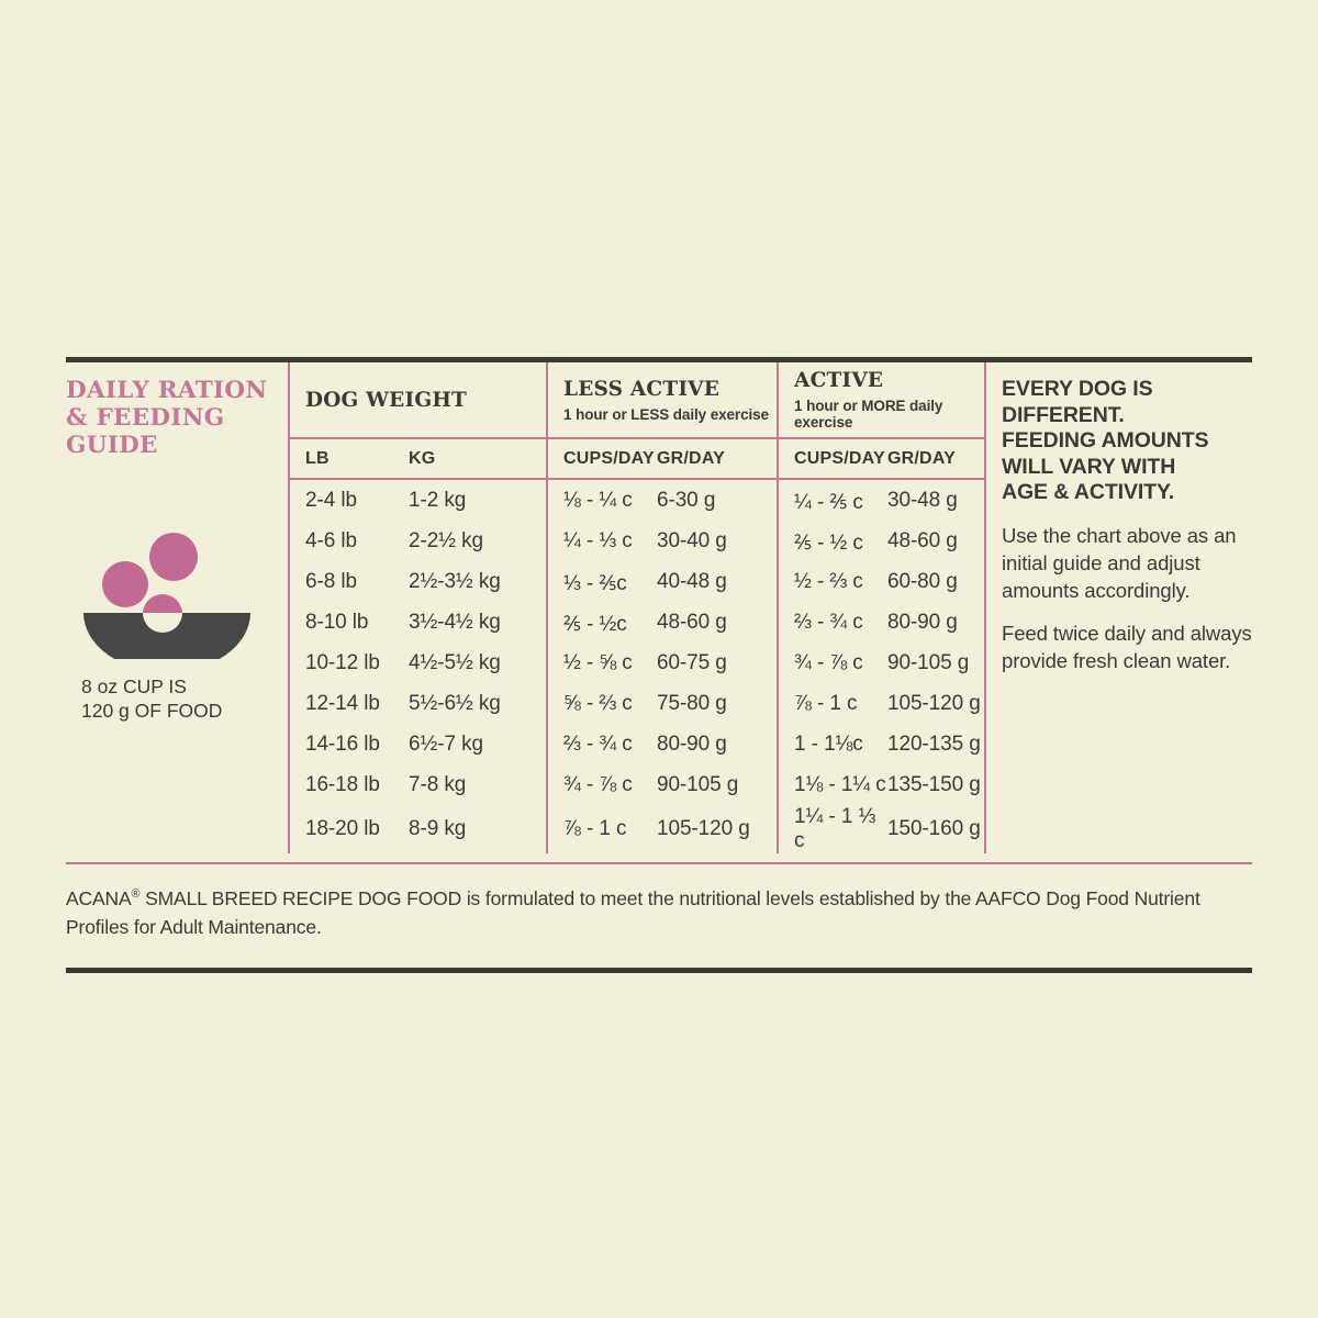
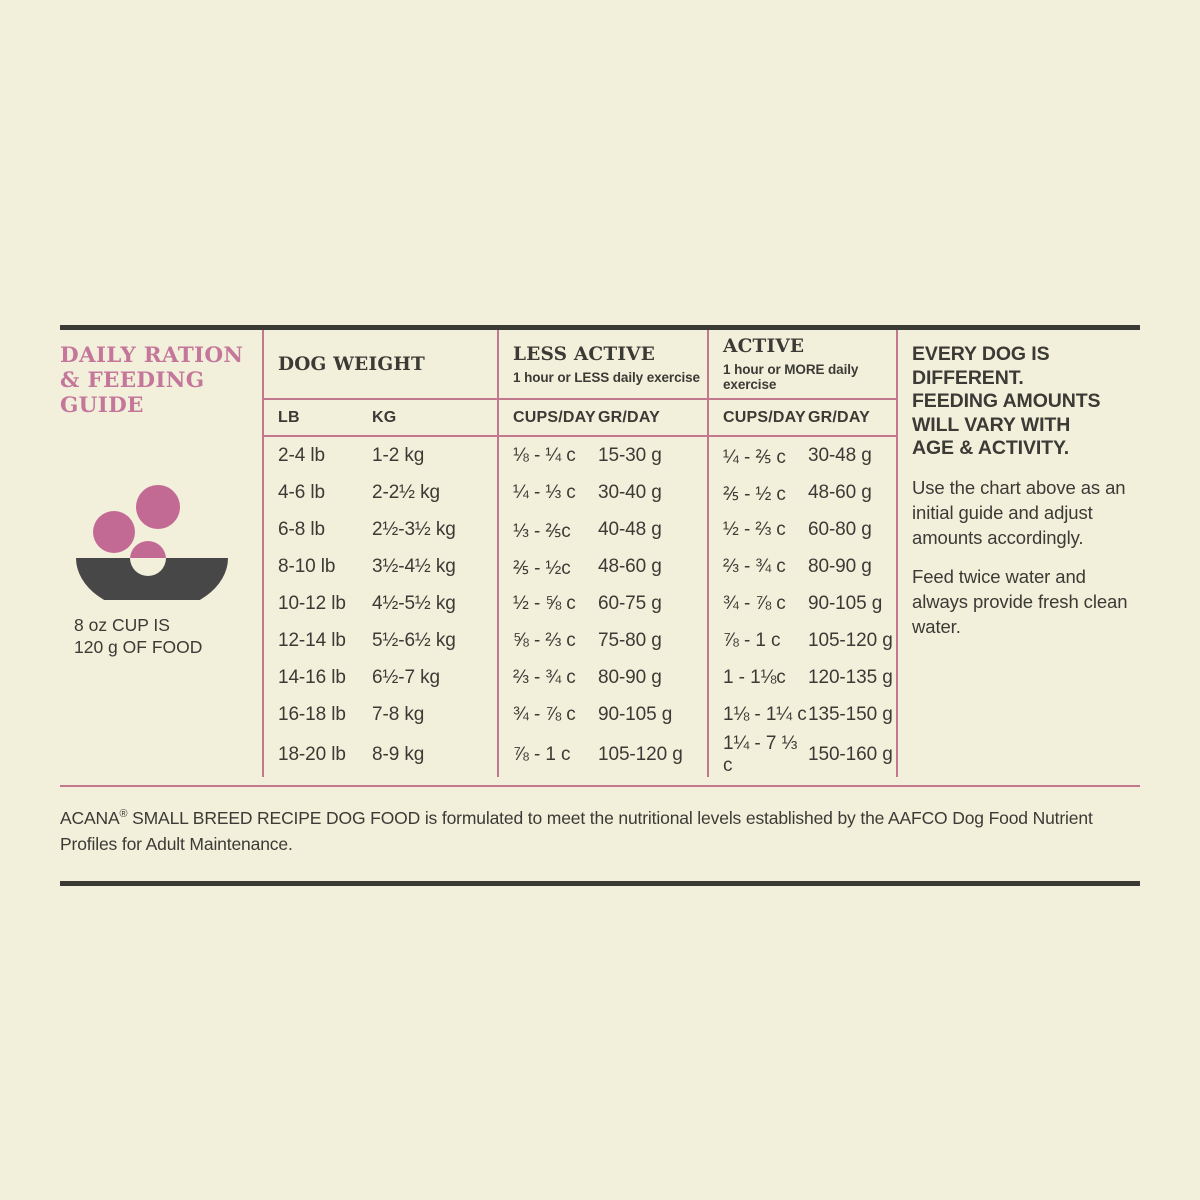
  DAILY RATION
  & FEEDING
  GUIDE
  8 oz CUP IS
  120 g OF FOOD
  DOG WEIGHT	LESS ACTIVE 1 hour or LESS daily exercise	ACTIVE 1 hour or MORE daily exercise
  LB	KG	CUPS/DAY	GR/DAY	CUPS/DAY	GR/DAY
- 2-4 lb	1-2 kg	⅛ - ¼ c	6-30 g	¼ - ⅖ c	30-48 g
+ 2-4 lb	1-2 kg	⅛ - ¼ c	15-30 g	¼ - ⅖ c	30-48 g
  4-6 lb	2-2½ kg	¼ - ⅓ c	30-40 g	⅖ - ½ c	48-60 g
  6-8 lb	2½-3½ kg	⅓ - ⅖c	40-48 g	½ - ⅔ c	60-80 g
  8-10 lb	3½-4½ kg	⅖ - ½c	48-60 g	⅔ - ¾ c	80-90 g
  10-12 lb	4½-5½ kg	½ - ⅝ c	60-75 g	¾ - ⅞ c	90-105 g
  12-14 lb	5½-6½ kg	⅝ - ⅔ c	75-80 g	⅞ - 1 c	105-120 g
  14-16 lb	6½-7 kg	⅔ - ¾ c	80-90 g	1 - 1⅛c	120-135 g
  16-18 lb	7-8 kg	¾ - ⅞ c	90-105 g	1⅛ - 1¼ c	135-150 g
- 18-20 lb	8-9 kg	⅞ - 1 c	105-120 g	1¼ - 1 ⅓ c	150-160 g
+ 18-20 lb	8-9 kg	⅞ - 1 c	105-120 g	1¼ - 7 ⅓ c	150-160 g
  EVERY DOG IS DIFFERENT.
  FEEDING AMOUNTS
  WILL VARY WITH
  AGE & ACTIVITY.
  Use the chart above as an initial guide and adjust amounts accordingly.
- Feed twice daily and always provide fresh clean water.
+ Feed twice water and always provide fresh clean water.
  ACANA® SMALL BREED RECIPE DOG FOOD is formulated to meet the nutritional levels established by the AAFCO Dog Food Nutrient Profiles for Adult Maintenance.
